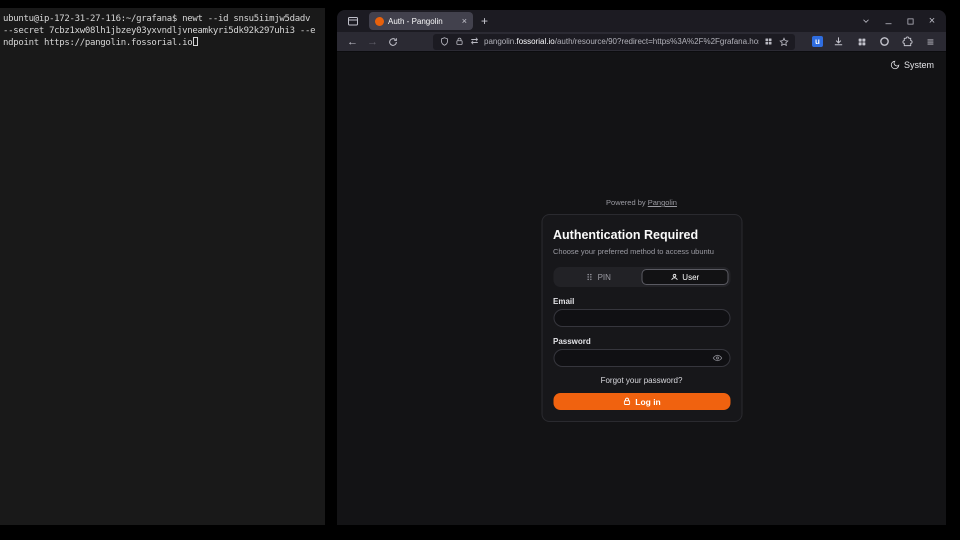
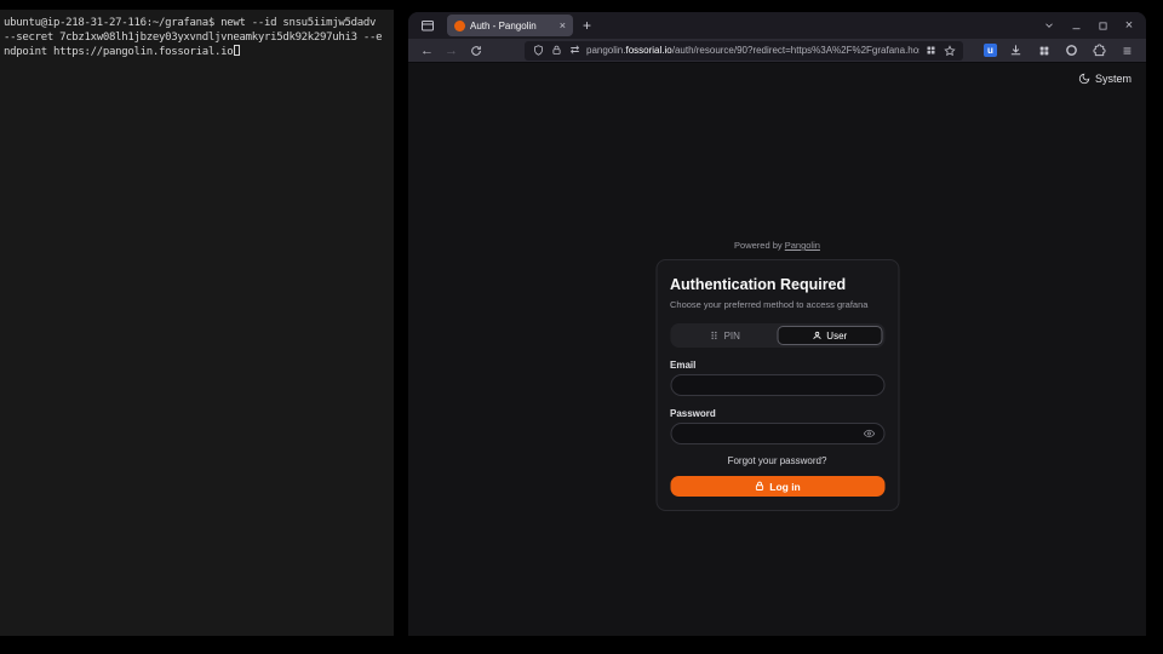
- ubuntu@ip-172-31-27-116:~/grafana$ newt --id snsu5iimjw5dadv
+ ubuntu@ip-218-31-27-116:~/grafana$ newt --id snsu5iimjw5dadv
  --secret 7cbz1xw08lh1jbzey03yxvndljvneamkyri5dk92k297uhi3 --e
  ndpoint https://pangolin.fossorial.io
  Auth - Pangolin
  ×
  +
  ×
  ←
  →
  ⇄
  pangolin.fossorial.io/auth/resource/90?redirect=https%3A%2F%2Fgrafana.ho
  u
  ≡
  System
  Powered by Pangolin
  Authentication Required
- Choose your preferred method to access ubuntu
+ Choose your preferred method to access grafana
  PIN
  User
  Email
  Password
  Forgot your password?
  Log in
